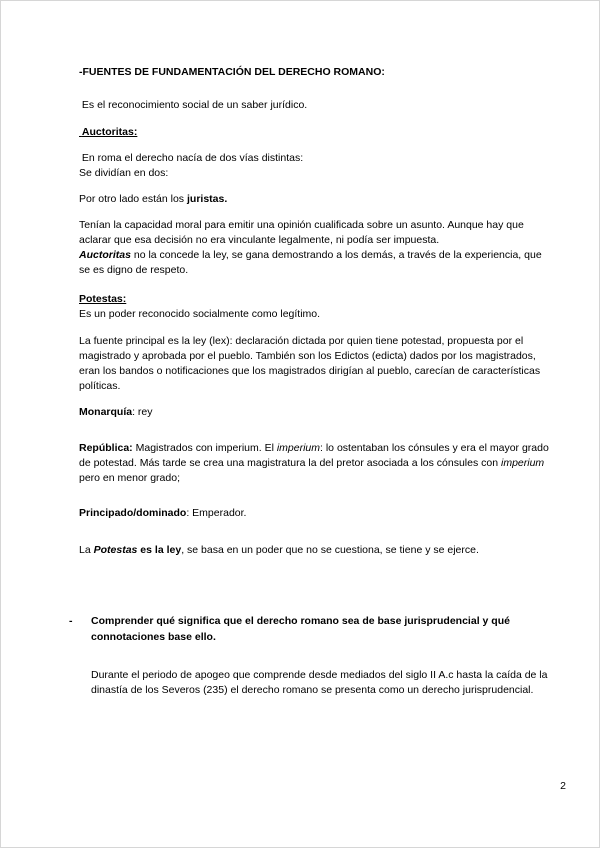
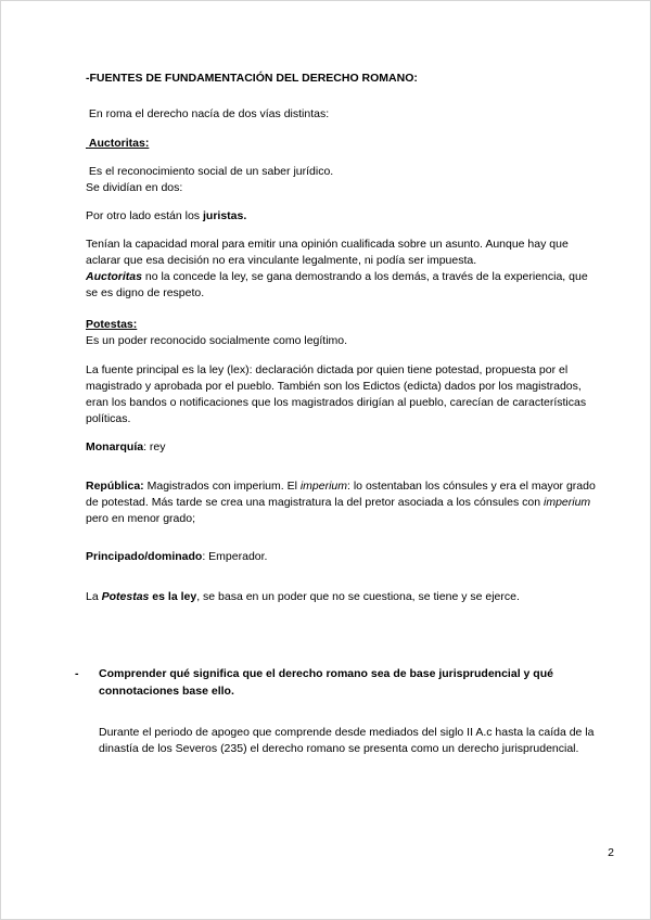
  -FUENTES DE FUNDAMENTACIÓN DEL DERECHO ROMANO:
- Es el reconocimiento social de un saber jurídico.
+ En roma el derecho nacía de dos vías distintas:
  Auctoritas:
- En roma el derecho nacía de dos vías distintas:
+ Es el reconocimiento social de un saber jurídico.
  Se dividían en dos:
  Por otro lado están los juristas.
  Tenían la capacidad moral para emitir una opinión cualificada sobre un asunto. Aunque hay que aclarar que esa decisión no era vinculante legalmente, ni podía ser impuesta.
  Auctoritas no la concede la ley, se gana demostrando a los demás, a través de la experiencia, que se es digno de respeto.
  Potestas:
  Es un poder reconocido socialmente como legítimo.
  La fuente principal es la ley (lex): declaración dictada por quien tiene potestad, propuesta por el magistrado y aprobada por el pueblo. También son los Edictos (edicta) dados por los magistrados, eran los bandos o notificaciones que los magistrados dirigían al pueblo, carecían de características políticas.
  Monarquía: rey
  República: Magistrados con imperium. El imperium: lo ostentaban los cónsules y era el mayor grado de potestad. Más tarde se crea una magistratura la del pretor asociada a los cónsules con imperium pero en menor grado;
  Principado/dominado: Emperador.
  La Potestas es la ley, se basa en un poder que no se cuestiona, se tiene y se ejerce.
  -
  Comprender qué significa que el derecho romano sea de base jurisprudencial y qué connotaciones base ello.
  Durante el periodo de apogeo que comprende desde mediados del siglo II A.c hasta la caída de la dinastía de los Severos (235) el derecho romano se presenta como un derecho jurisprudencial.
  2
